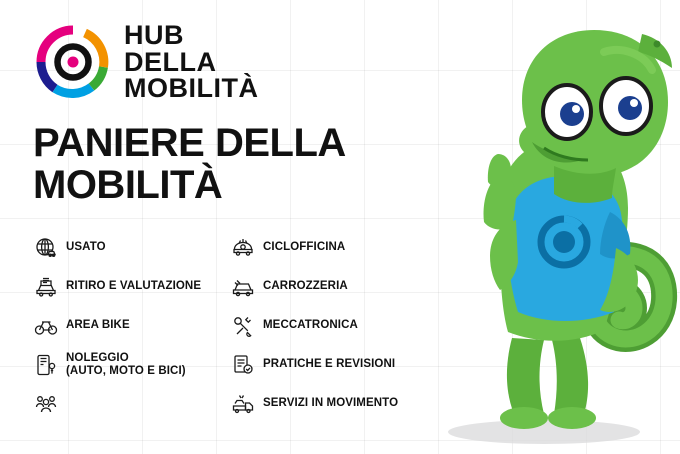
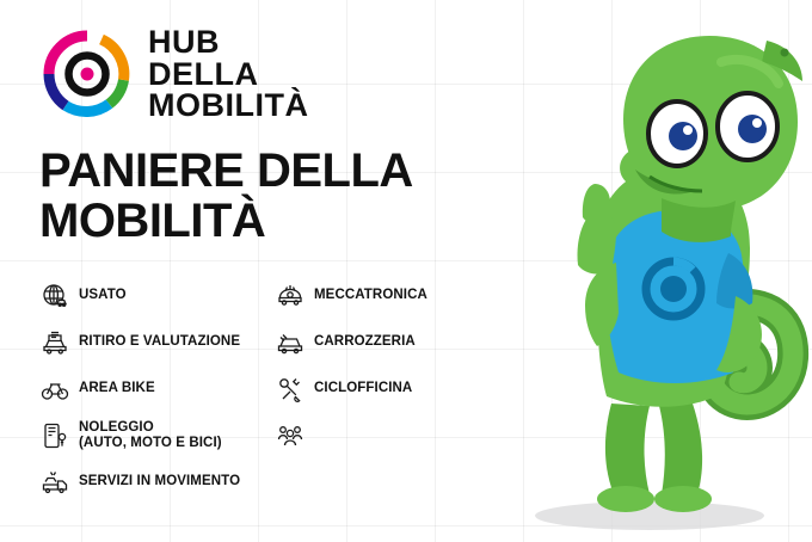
  HUB
  DELLA
  MOBILITÀ
  PANIERE DELLA
  MOBILITÀ
  USATO
- CICLOFFICINA
+ MECCATRONICA
  RITIRO E VALUTAZIONE
  CARROZZERIA
  AREA BIKE
- MECCATRONICA
+ CICLOFFICINA
  NOLEGGIO
  (AUTO, MOTO E BICI)
- PRATICHE E REVISIONI
  SERVIZI IN MOVIMENTO
